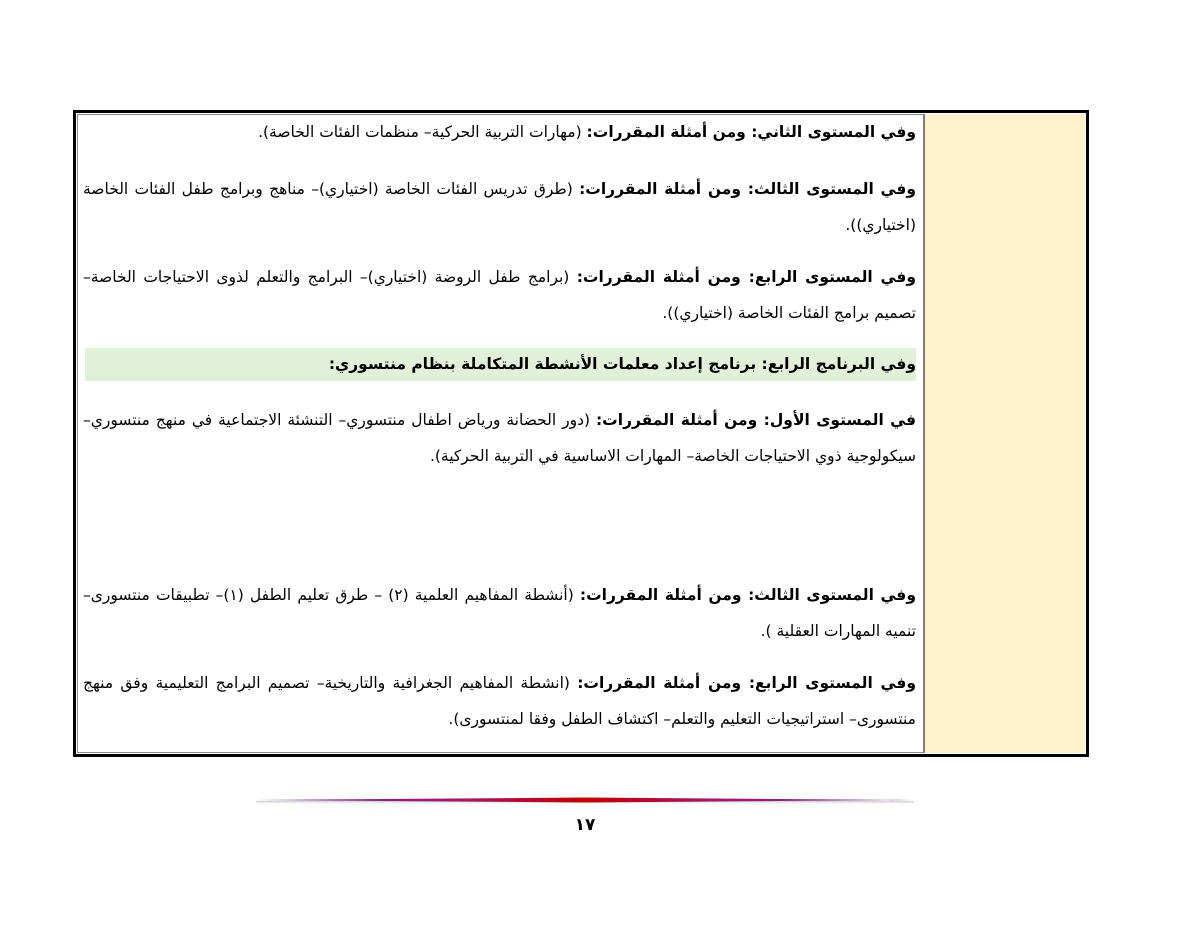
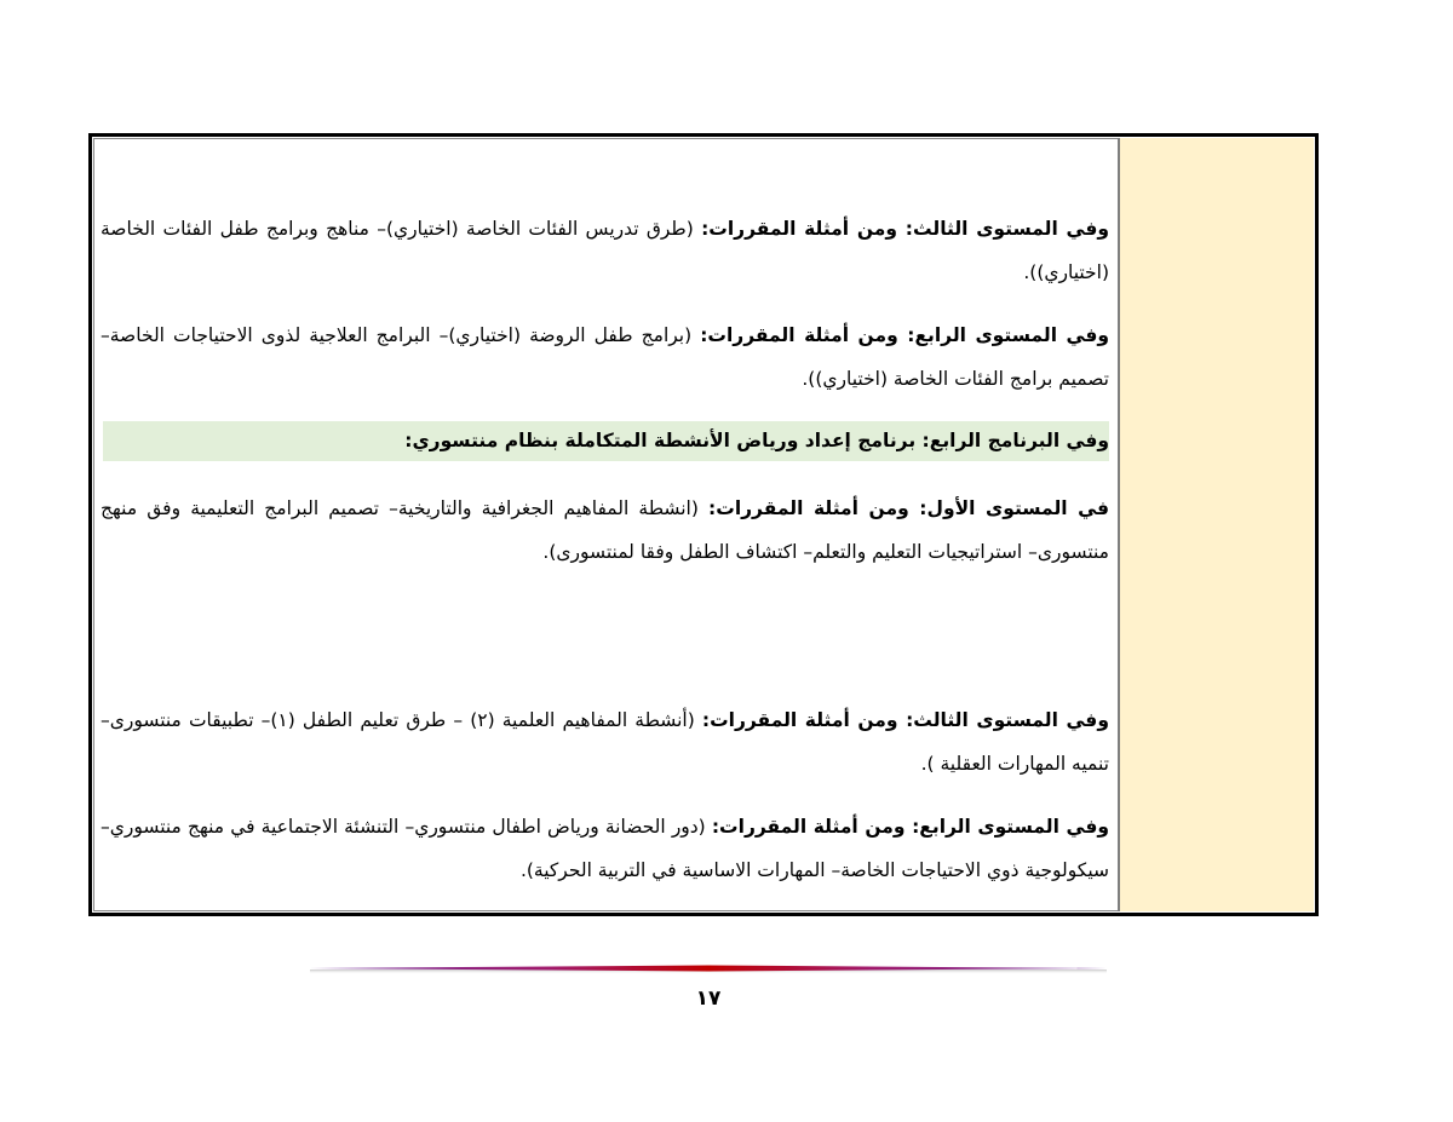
- وفي المستوى الثاني: ومن أمثلة المقررات: (مهارات التربية الحركية– منظمات الفئات الخاصة).
  وفي المستوى الثالث: ومن أمثلة المقررات: (طرق تدريس الفئات الخاصة (اختياري)– مناهج وبرامج طفل الفئات الخاصة (اختياري)).
- وفي المستوى الرابع: ومن أمثلة المقررات: (برامج طفل الروضة (اختياري)– البرامج والتعلم لذوى الاحتياجات الخاصة– تصميم برامج الفئات الخاصة (اختياري)).
+ وفي المستوى الرابع: ومن أمثلة المقررات: (برامج طفل الروضة (اختياري)– البرامج العلاجية لذوى الاحتياجات الخاصة– تصميم برامج الفئات الخاصة (اختياري)).
- وفي البرنامج الرابع: برنامج إعداد معلمات الأنشطة المتكاملة بنظام منتسوري:
+ وفي البرنامج الرابع: برنامج إعداد ورياض الأنشطة المتكاملة بنظام منتسوري:
- في المستوى الأول: ومن أمثلة المقررات: (دور الحضانة ورياض اطفال منتسوري– التنشئة الاجتماعية في منهج منتسوري– سيكولوجية ذوي الاحتياجات الخاصة– المهارات الاساسية في التربية الحركية).
+ في المستوى الأول: ومن أمثلة المقررات: (انشطة المفاهيم الجغرافية والتاريخية– تصميم البرامج التعليمية وفق منهج منتسورى– استراتيجيات التعليم والتعلم– اكتشاف الطفل وفقا لمنتسورى).
  وفي المستوى الثالث: ومن أمثلة المقررات: (أنشطة المفاهيم العلمية (٢) – طرق تعليم الطفل (١)– تطبيقات منتسورى– تنميه المهارات العقلية ).
- وفي المستوى الرابع: ومن أمثلة المقررات: (انشطة المفاهيم الجغرافية والتاريخية– تصميم البرامج التعليمية وفق منهج منتسورى– استراتيجيات التعليم والتعلم– اكتشاف الطفل وفقا لمنتسورى).
+ وفي المستوى الرابع: ومن أمثلة المقررات: (دور الحضانة ورياض اطفال منتسوري– التنشئة الاجتماعية في منهج منتسوري– سيكولوجية ذوي الاحتياجات الخاصة– المهارات الاساسية في التربية الحركية).
  ١٧
